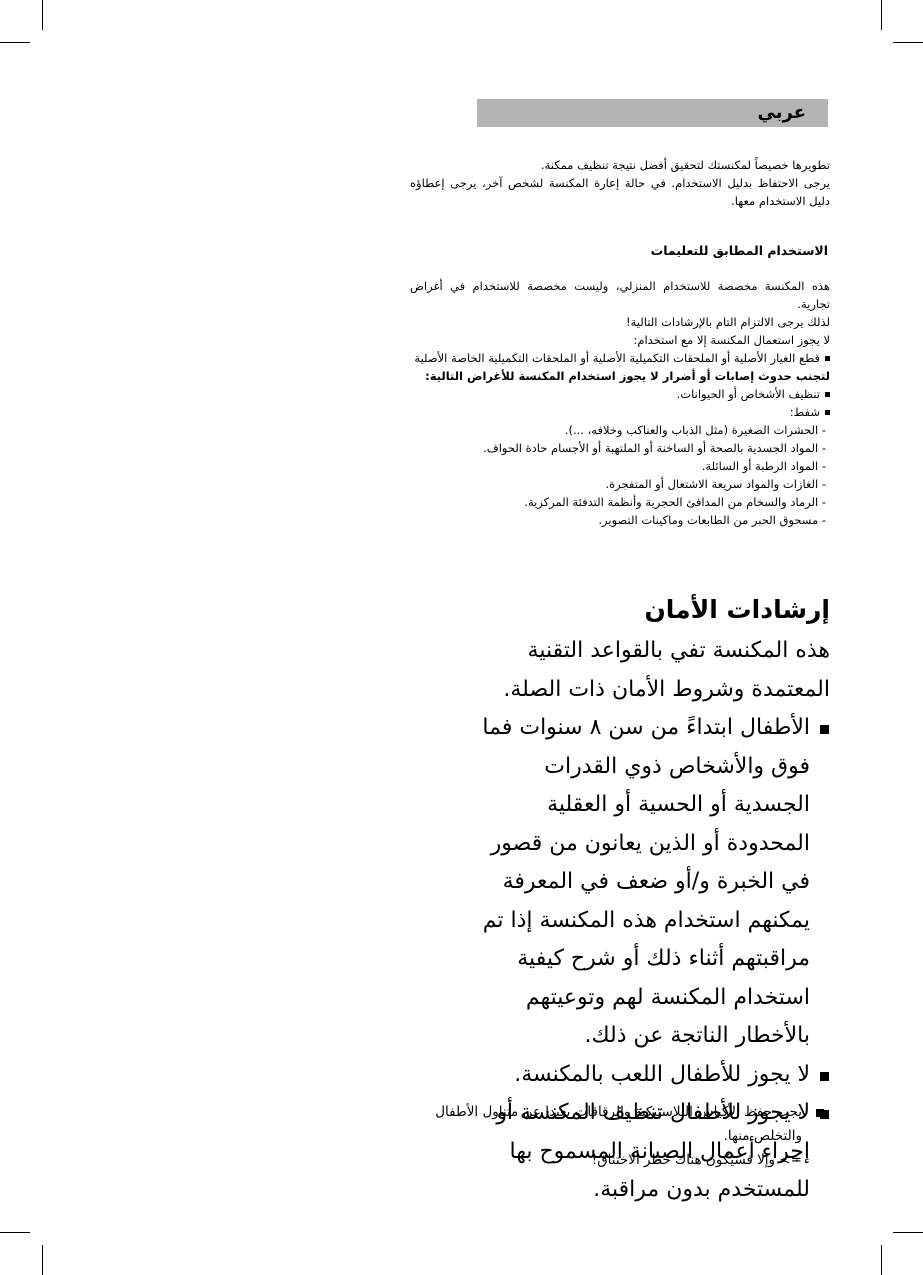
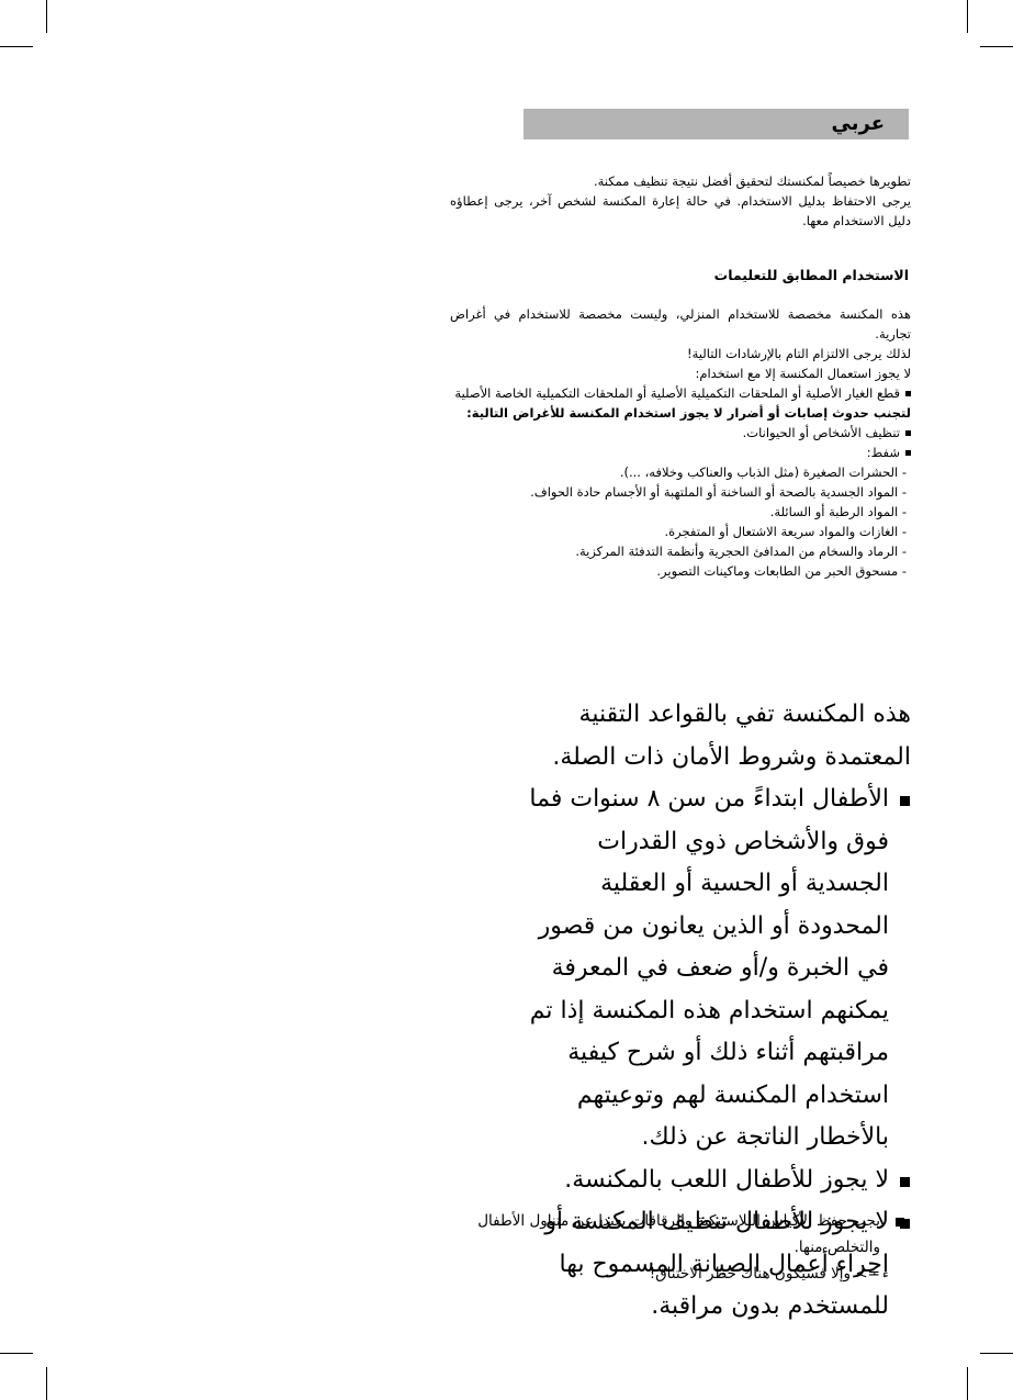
  عربي
  تطويرها خصيصاً لمكنستك لتحقيق أفضل نتيجة تنظيف ممكنة.
  يرجى الاحتفاظ بدليل الاستخدام. في حالة إعارة المكنسة لشخص آخر، يرجى إعطاؤه دليل الاستخدام معها.
  الاستخدام المطابق للتعليمات
  هذه المكنسة مخصصة للاستخدام المنزلي، وليست مخصصة للاستخدام في أغراض تجارية.
  لذلك يرجى الالتزام التام بالإرشادات التالية!
  لا يجوز استعمال المكنسة إلا مع استخدام:
  قطع الغيار الأصلية أو الملحقات التكميلية الأصلية أو الملحقات التكميلية الخاصة الأصلية
  لتجنب حدوث إصابات أو أضرار لا يجوز استخدام المكنسة للأغراض التالية:
  تنظيف الأشخاص أو الحيوانات.
  شفط:
  - الحشرات الصغيرة (مثل الذباب والعناكب وخلافه، ...).
  - المواد الجسدية بالصحة أو الساخنة أو الملتهبة أو الأجسام حادة الحواف.
  - المواد الرطبة أو السائلة.
  - الغازات والمواد سريعة الاشتعال أو المتفجرة.
  - الرماد والسخام من المدافئ الحجرية وأنظمة التدفئة المركزية.
  - مسحوق الحبر من الطابعات وماكينات التصوير.
- إرشادات الأمان
  هذه المكنسة تفي بالقواعد التقنية المعتمدة وشروط الأمان ذات الصلة.
  الأطفال ابتداءً من سن ٨ سنوات فما فوق والأشخاص ذوي القدرات الجسدية أو الحسية أو العقلية المحدودة أو الذين يعانون من قصور في الخبرة و/أو ضعف في المعرفة يمكنهم استخدام هذه المكنسة إذا تم مراقبتهم أثناء ذلك أو شرح كيفية استخدام المكنسة لهم وتوعيتهم بالأخطار الناتجة عن ذلك.
  لا يجوز للأطفال اللعب بالمكنسة.
  لا يجوز للأطفال تنظيف المكنسة أو إجراء أعمال الصيانة المسموح بها للمستخدم بدون مراقبة.
  يجب حفظ الأكياس البلاستيكية والرقاقات بعيدا عن متناول الأطفال والتخلص منها.
  => وإلا فسيكون هناك خطر الاختناق!
